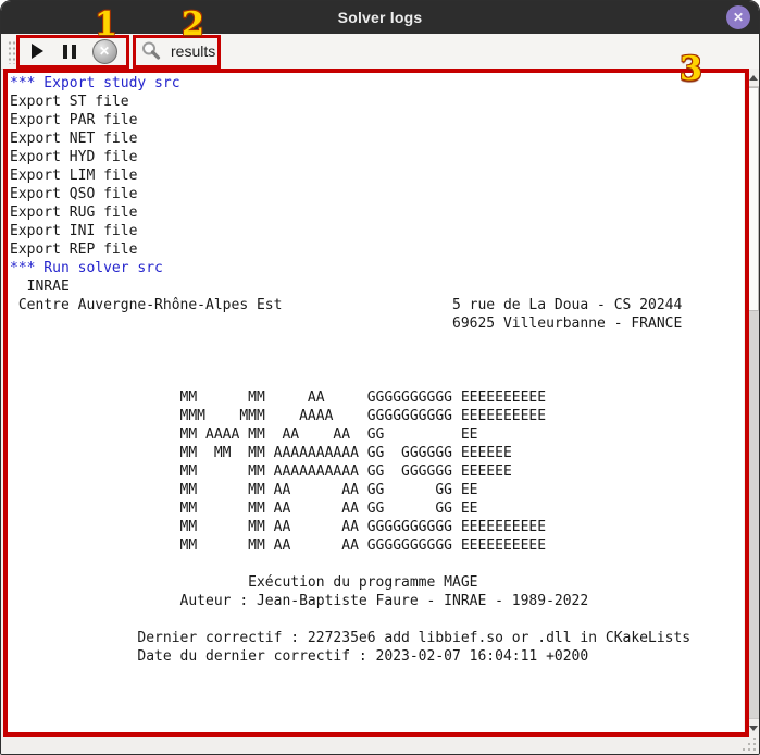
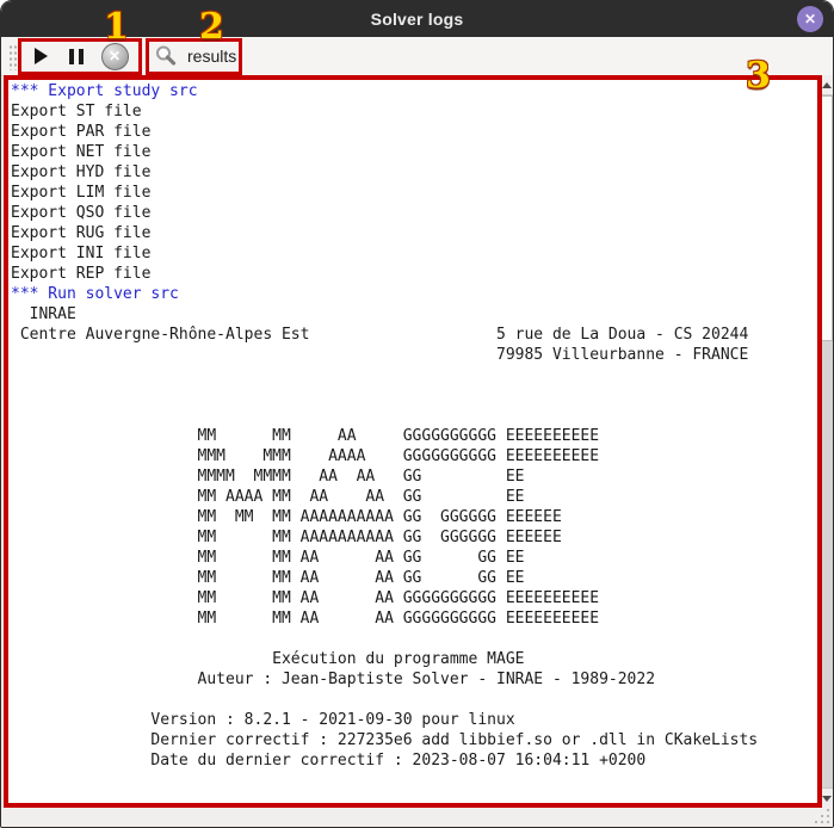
  Solver logs
  ✕
  ✕
  results
  *** Export study src
  Export ST file
  Export PAR file
  Export NET file
  Export HYD file
  Export LIM file
  Export QSO file
  Export RUG file
  Export INI file
  Export REP file
  *** Run solver src
  INRAE
  Centre Auvergne-Rhône-Alpes Est 5 rue de La Doua - CS 20244
- 69625 Villeurbanne - FRANCE
+ 79985 Villeurbanne - FRANCE
  MM MM AA GGGGGGGGGG EEEEEEEEEE
  MMM MMM AAAA GGGGGGGGGG EEEEEEEEEE
+ MMMM MMMM AA AA GG EE
  MM AAAA MM AA AA GG EE
  MM MM MM AAAAAAAAAA GG GGGGGG EEEEEE
  MM MM AAAAAAAAAA GG GGGGGG EEEEEE
  MM MM AA AA GG GG EE
  MM MM AA AA GG GG EE
  MM MM AA AA GGGGGGGGGG EEEEEEEEEE
  MM MM AA AA GGGGGGGGGG EEEEEEEEEE
  Exécution du programme MAGE
- Auteur : Jean-Baptiste Faure - INRAE - 1989-2022
+ Auteur : Jean-Baptiste Solver - INRAE - 1989-2022
+ Version : 8.2.1 - 2021-09-30 pour linux
  Dernier correctif : 227235e6 add libbief.so or .dll in CKakeLists
- Date du dernier correctif : 2023-02-07 16:04:11 +0200
+ Date du dernier correctif : 2023-08-07 16:04:11 +0200
  1
  2
  3
